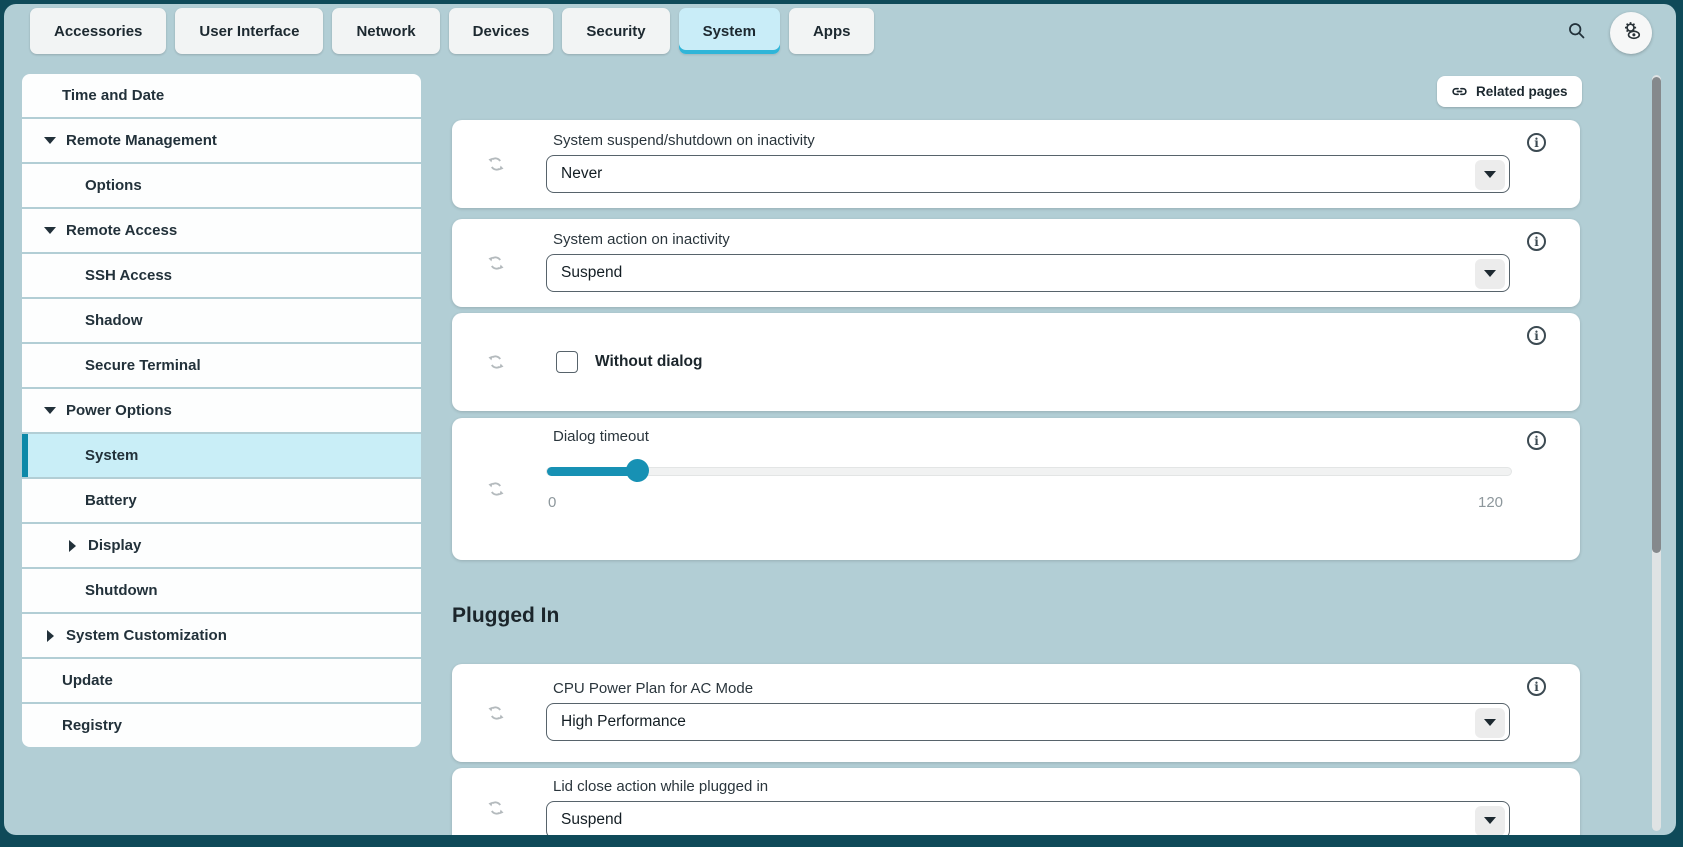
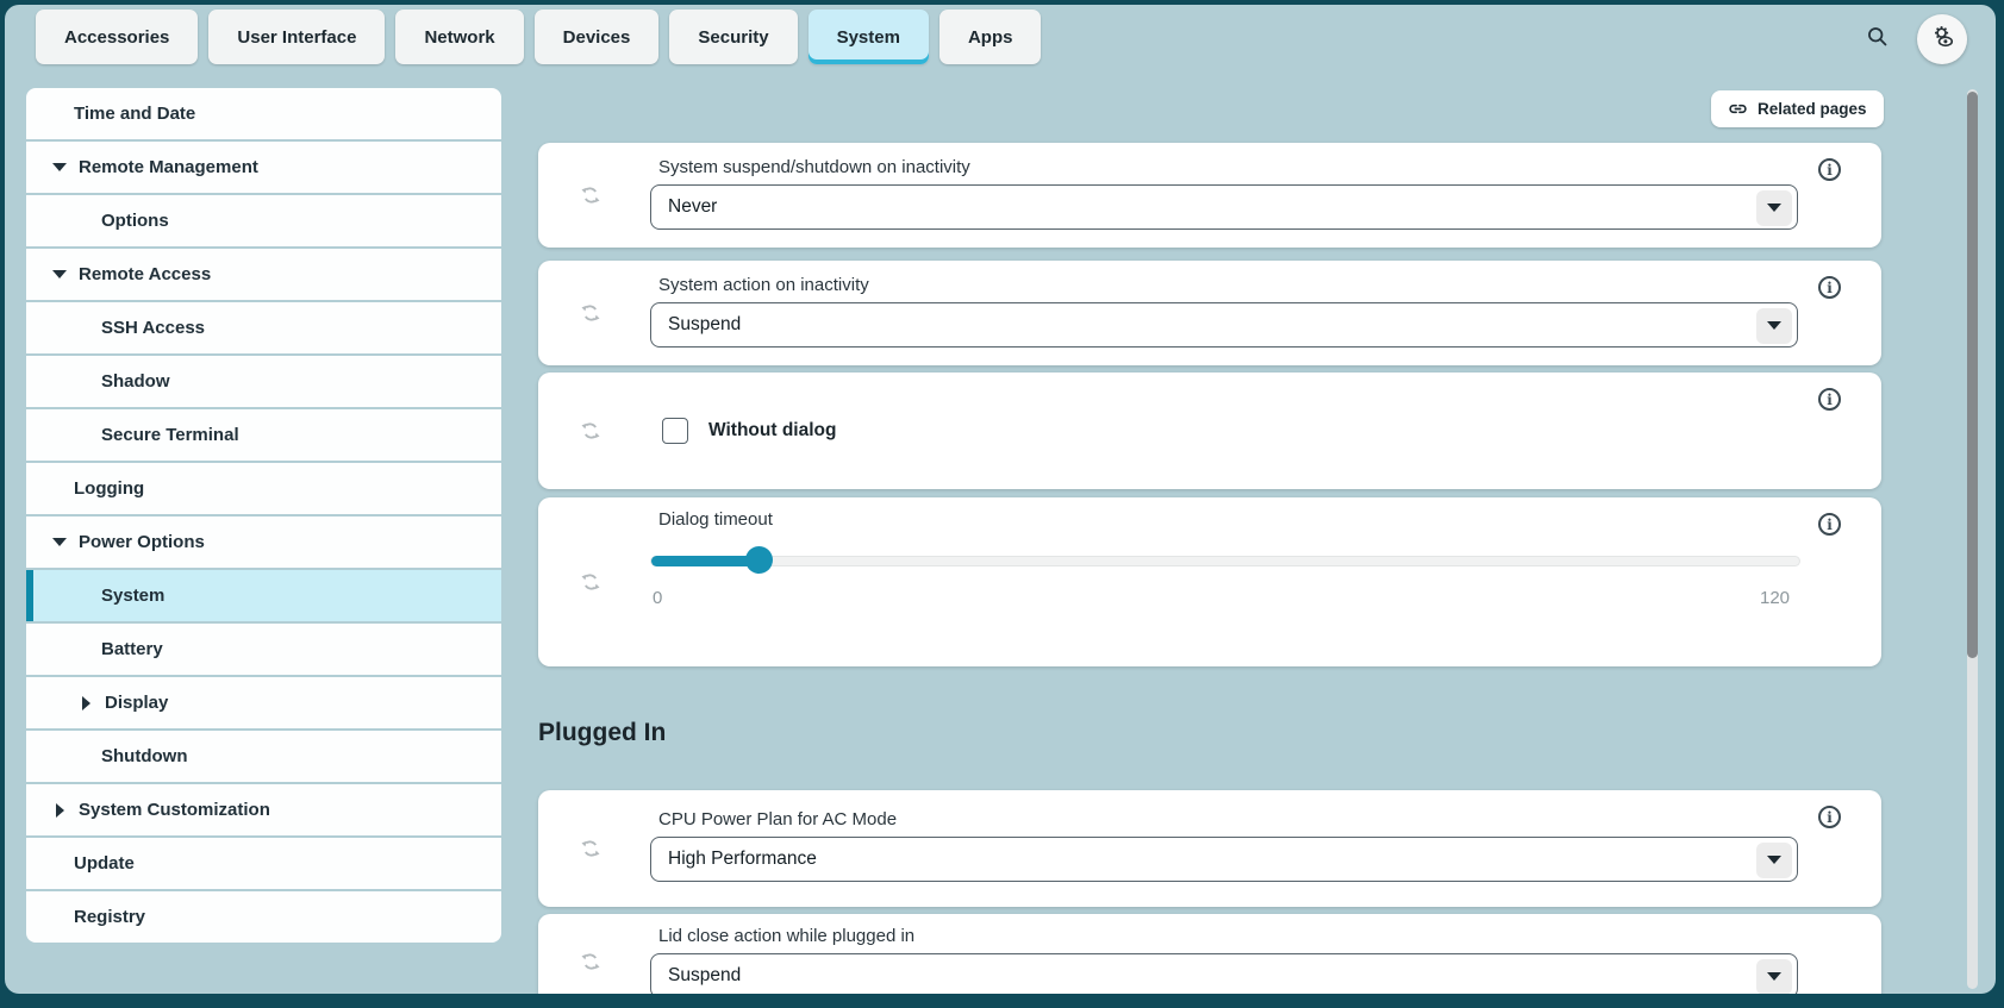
  Accessories
  User Interface
  Network
  Devices
  Security
  System
  Apps
  Time and Date
  Remote Management
  Options
  Remote Access
  SSH Access
  Shadow
  Secure Terminal
+ Logging
  Power Options
  System
  Battery
  Display
  Shutdown
  System Customization
  Update
  Registry
  Related pages
  System suspend/shutdown on inactivity
  Never
  i
  System action on inactivity
  Suspend
  i
  Without dialog
  i
  Dialog timeout
  0
  120
  i
  Plugged In
  CPU Power Plan for AC Mode
  High Performance
  i
  Lid close action while plugged in
  Suspend
